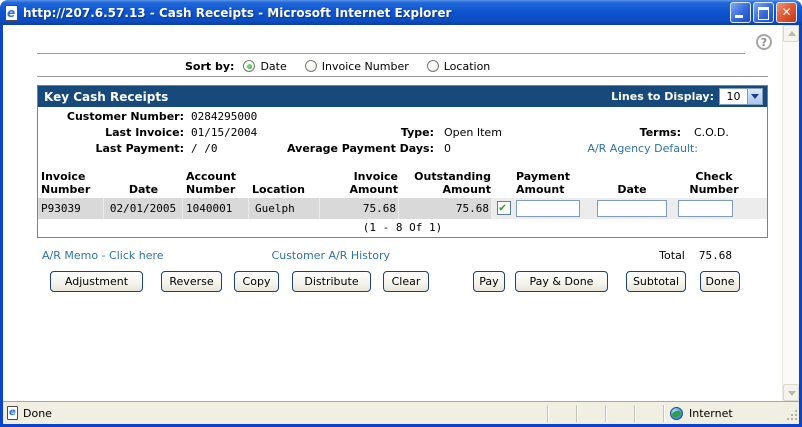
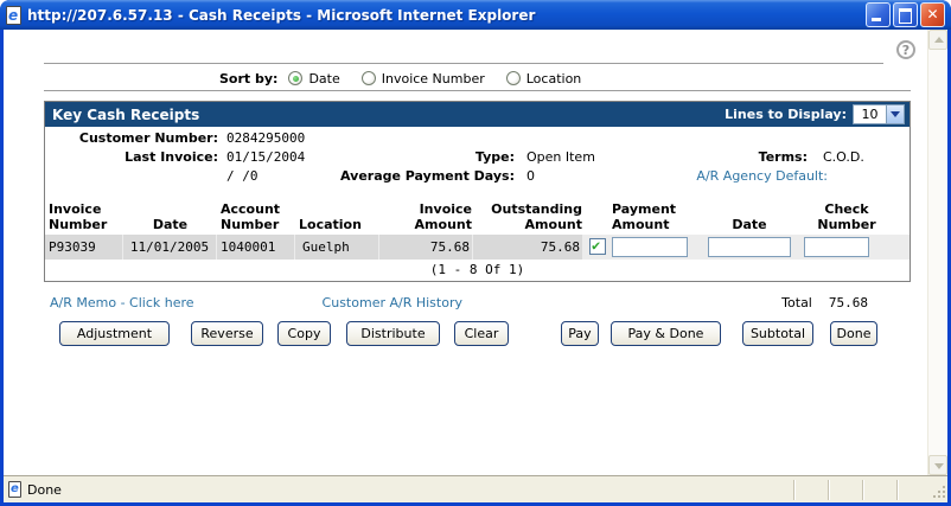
  e
  http://207.6.57.13 - Cash Receipts - Microsoft Internet Explorer
  ?
  Sort by:
  Date
  Invoice Number
  Location
  Key Cash Receipts
  Lines to Display:
  10
  Customer Number:
  0284295000
  Last Invoice:
  01/15/2004
  Type:
  Open Item
  Terms:
  C.O.D.
- Last Payment:
  / /0
  Average Payment Days:
  0
  A/R Agency Default:
  Invoice
  Number
  Date
  Account
  Number
  Location
  Invoice
  Amount
  Outstanding
  Amount
  Payment
  Amount
  Date
  Check
  Number
  P93039
- 02/01/2005
+ 11/01/2005
  1040001
  Guelph
  75.68
  75.68
  (1 - 8 Of 1)
  A/R Memo - Click here
  Customer A/R History
  Total
  75.68
  Adjustment
  Reverse
  Copy
  Distribute
  Clear
  Pay
  Pay & Done
  Subtotal
  Done
  e
  Done
- Internet
